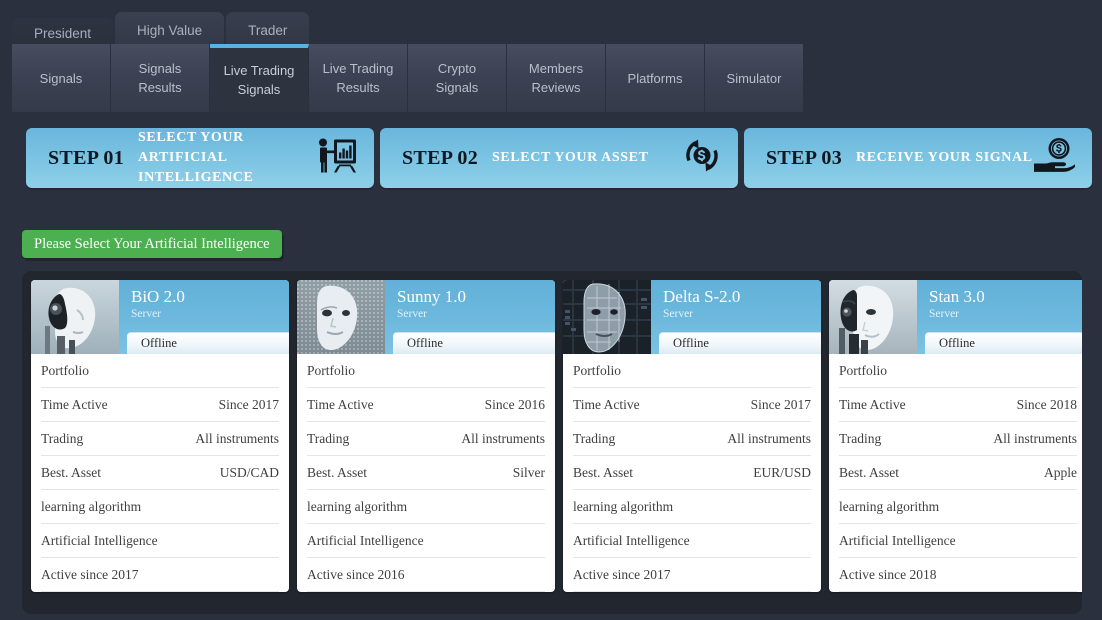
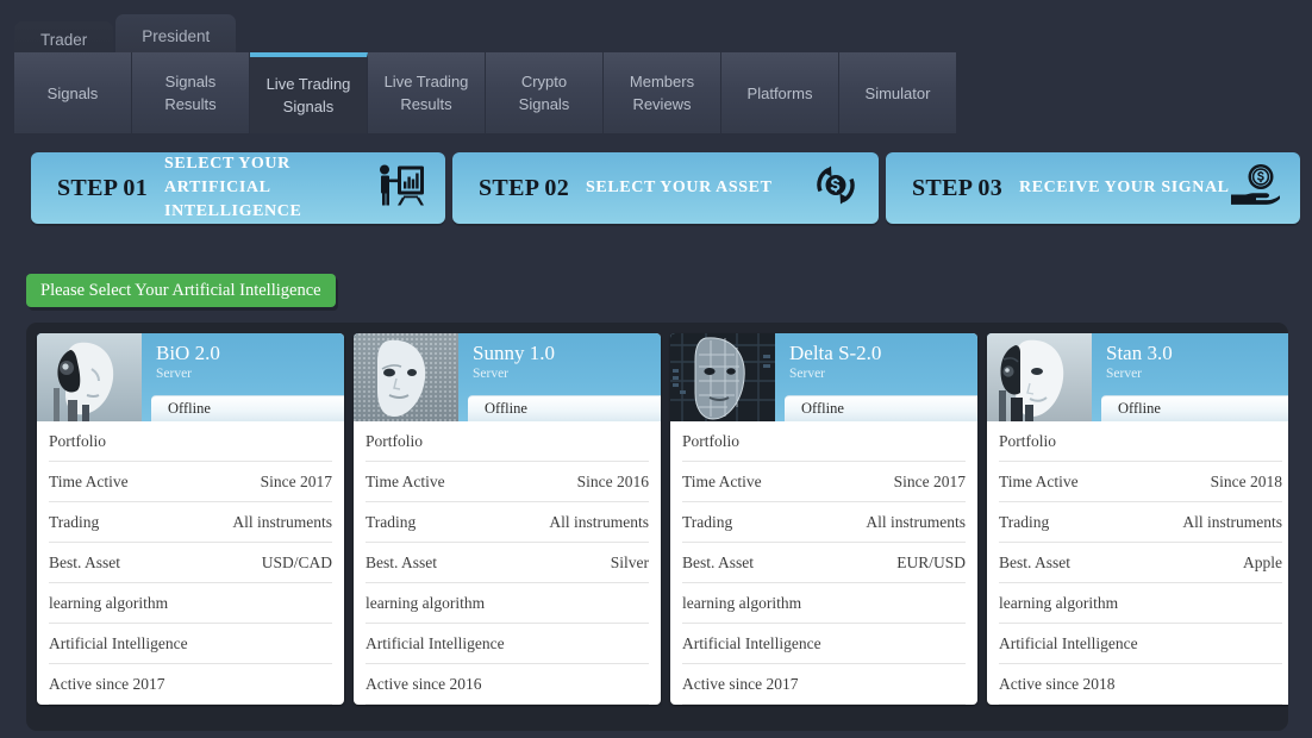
- President
+ Trader
- High Value
- Trader
+ President
  Signals
  Signals
  Results
  Live Trading
  Signals
  Live Trading
  Results
  Crypto
  Signals
  Members
  Reviews
  Platforms
  Simulator
  STEP 01
  SELECT YOUR ARTIFICIAL INTELLIGENCE
  STEP 02
  SELECT YOUR ASSET
  STEP 03
  RECEIVE YOUR SIGNAL
  Please Select Your Artificial Intelligence
  BiO 2.0
  Server
  Offline
  Portfolio
  Time Active
  Since 2017
  Trading
  All instruments
  Best. Asset
  USD/CAD
  learning algorithm
  Artificial Intelligence
  Active since 2017
  Sunny 1.0
  Server
  Offline
  Portfolio
  Time Active
  Since 2016
  Trading
  All instruments
  Best. Asset
  Silver
  learning algorithm
  Artificial Intelligence
  Active since 2016
  Delta S-2.0
  Server
  Offline
  Portfolio
  Time Active
  Since 2017
  Trading
  All instruments
  Best. Asset
  EUR/USD
  learning algorithm
  Artificial Intelligence
  Active since 2017
  Stan 3.0
  Server
  Offline
  Portfolio
  Time Active
  Since 2018
  Trading
  All instruments
  Best. Asset
  Apple
  learning algorithm
  Artificial Intelligence
  Active since 2018
